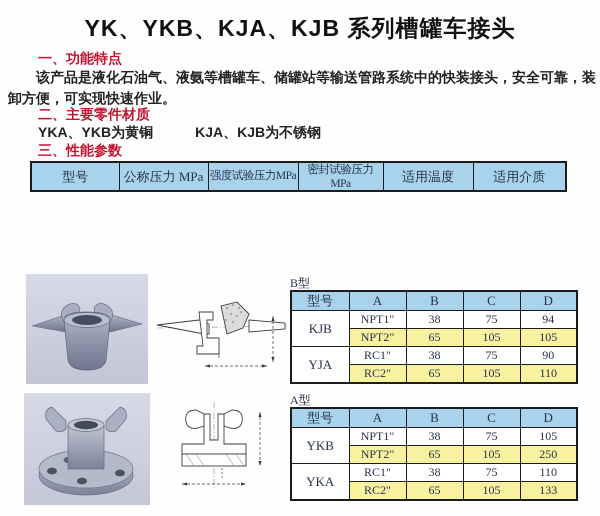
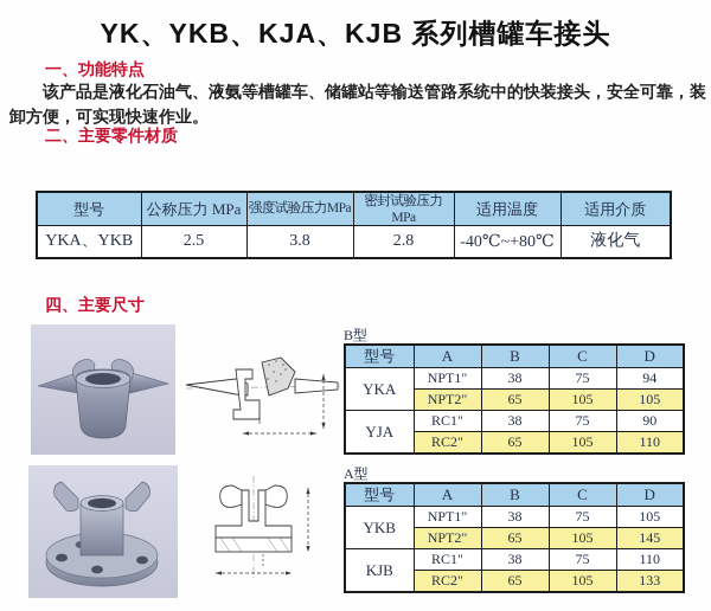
  YK、YKB、KJA、KJB 系列槽罐车接头
  一、功能特点
  该产品是液化石油气、液氨等槽罐车、储罐站等输送管路系统中的快装接头，安全可靠，装卸方便，可实现快速作业。
  二、主要零件材质
- YKA、YKB为黄铜 KJA、KJB为不锈钢
- 三、性能参数
  型号	公称压力 MPa	强度试验压力MPa	密封试验压力MPa	适用温度	适用介质
+ YKA、YKB	2.5	3.8	2.8	-40℃~+80℃	液化气
+ 四、主要尺寸
  B型
  型号	A	B	C	D
- KJB	NPT1"	38	75	94
+ YKA	NPT1"	38	75	94
  NPT2"	65	105	105
  YJA	RC1"	38	75	90
  RC2"	65	105	110
  A型
  型号	A	B	C	D
  YKB	NPT1"	38	75	105
- NPT2"	65	105	250
+ NPT2"	65	105	145
- YKA	RC1"	38	75	110
+ KJB	RC1"	38	75	110
  RC2"	65	105	133
